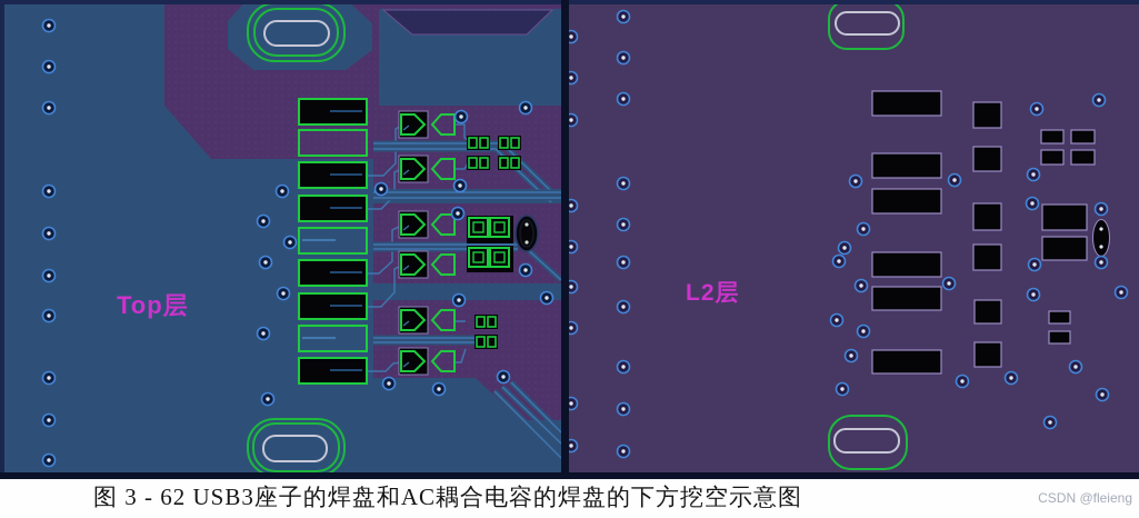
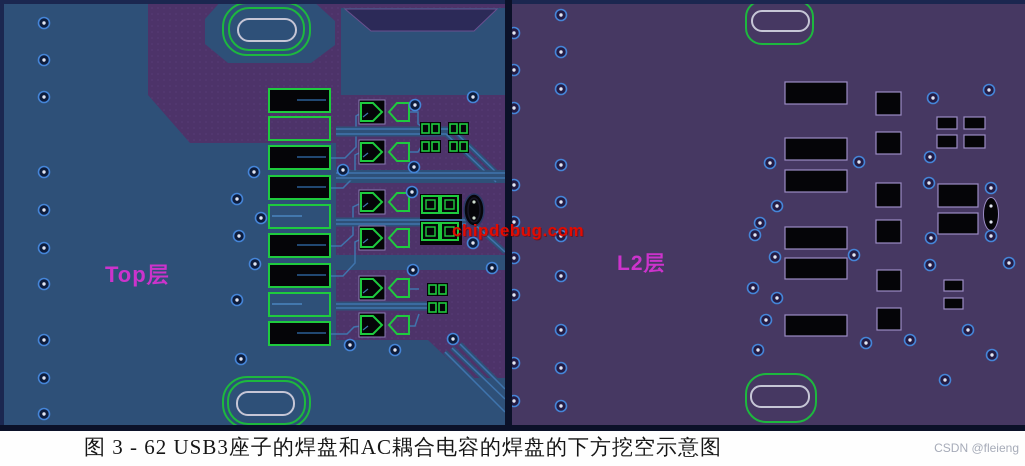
  Top层
  L2层
+ chipdebug.com
  图 3 - 62 USB3座子的焊盘和AC耦合电容的焊盘的下方挖空示意图
  CSDN @fleieng
